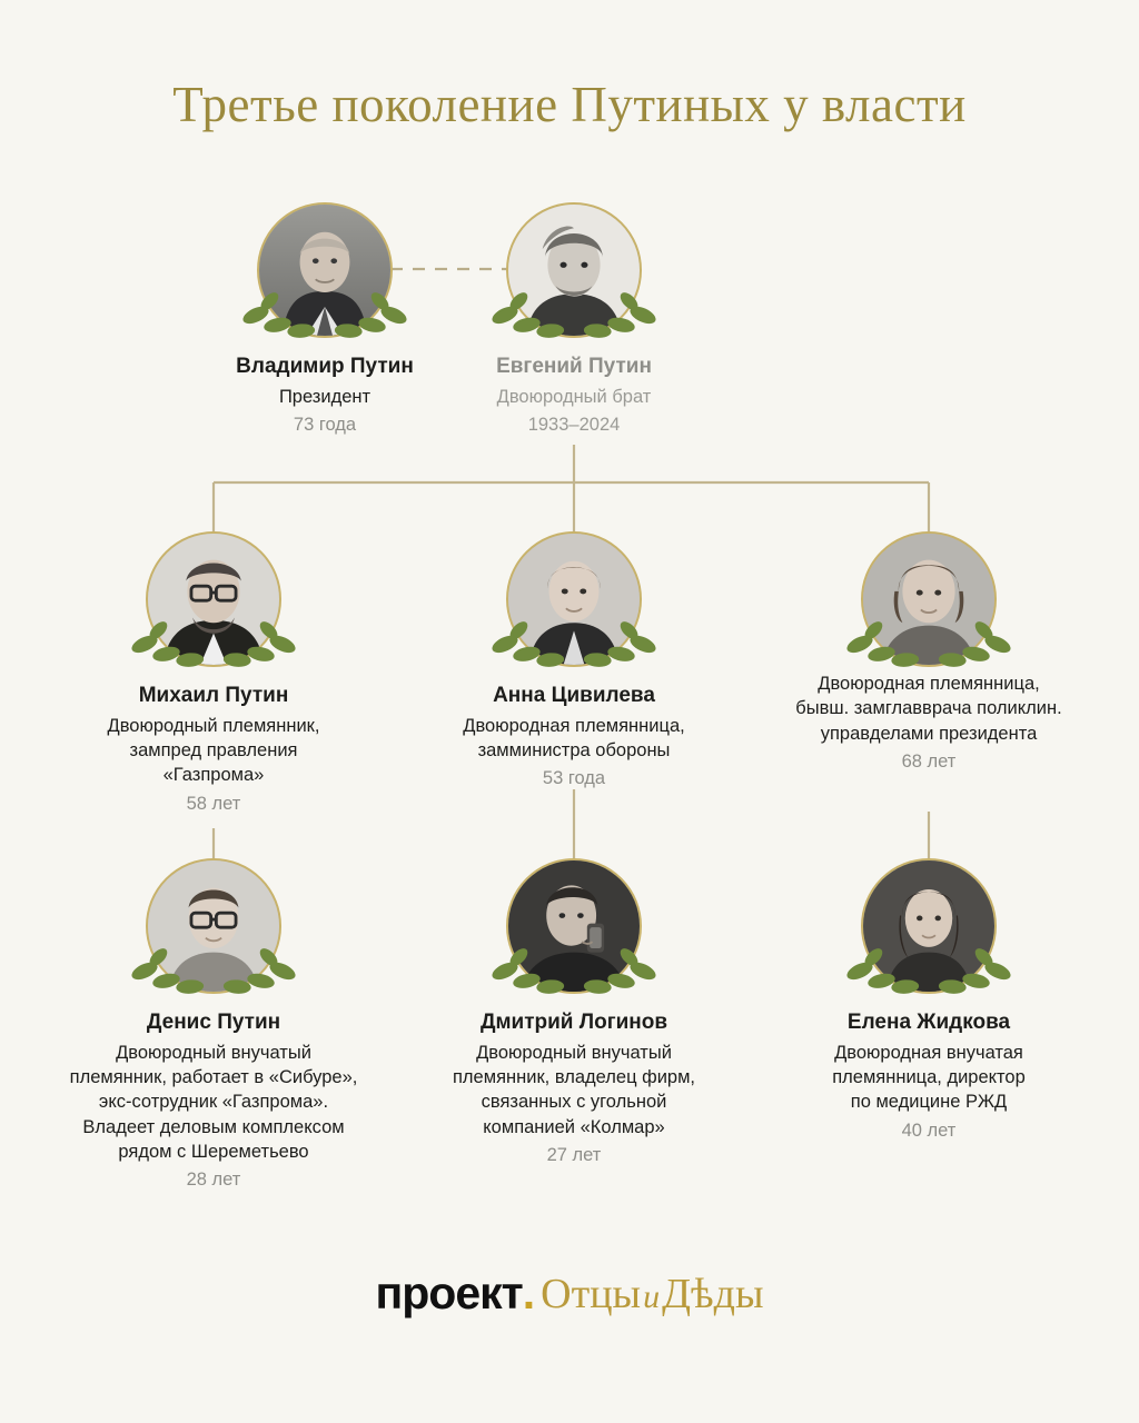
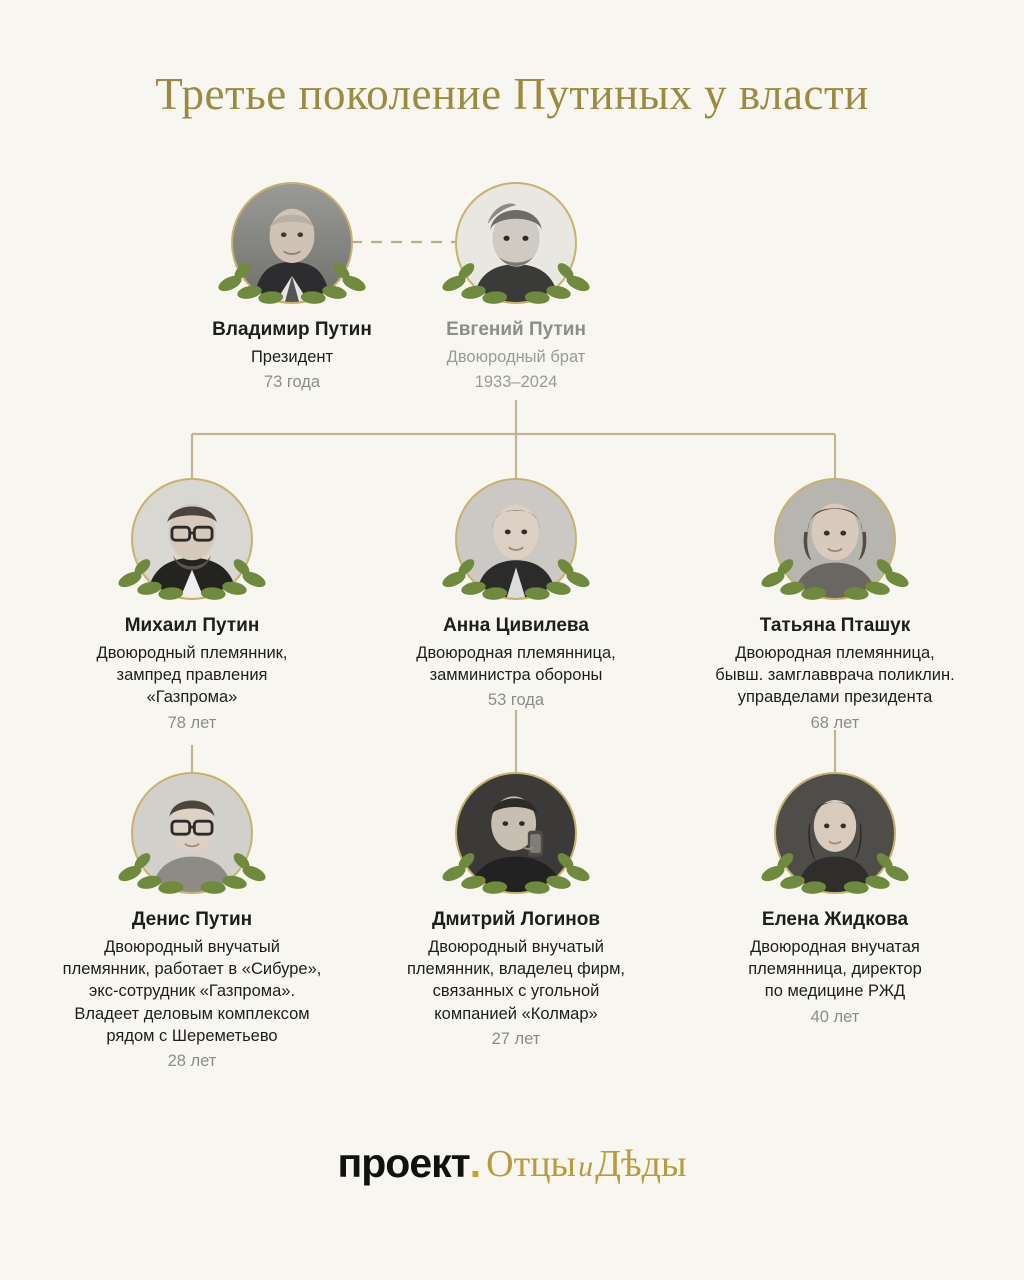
  Третье поколение Путиных у власти
  Владимир Путин
  Президент
  73 года
  Евгений Путин
  Двоюродный брат
  1933–2024
  Михаил Путин
  Двоюродный племянник,
  зампред правления
  «Газпрома»
- 58 лет
+ 78 лет
  Анна Цивилева
  Двоюродная племянница,
  замминистра обороны
  53 года
+ Татьяна Пташук
  Двоюродная племянница,
  бывш. замглавврача поликлин.
  управделами президента
  68 лет
  Денис Путин
  Двоюродный внучатый
  племянник, работает в «Сибуре»,
  экс-сотрудник «Газпрома».
  Владеет деловым комплексом
  рядом с Шереметьево
  28 лет
  Дмитрий Логинов
  Двоюродный внучатый
  племянник, владелец фирм,
  связанных с угольной
  компанией «Колмар»
  27 лет
  Елена Жидкова
  Двоюродная внучатая
  племянница, директор
  по медицине РЖД
  40 лет
  проект. ОтцыиДѣды
